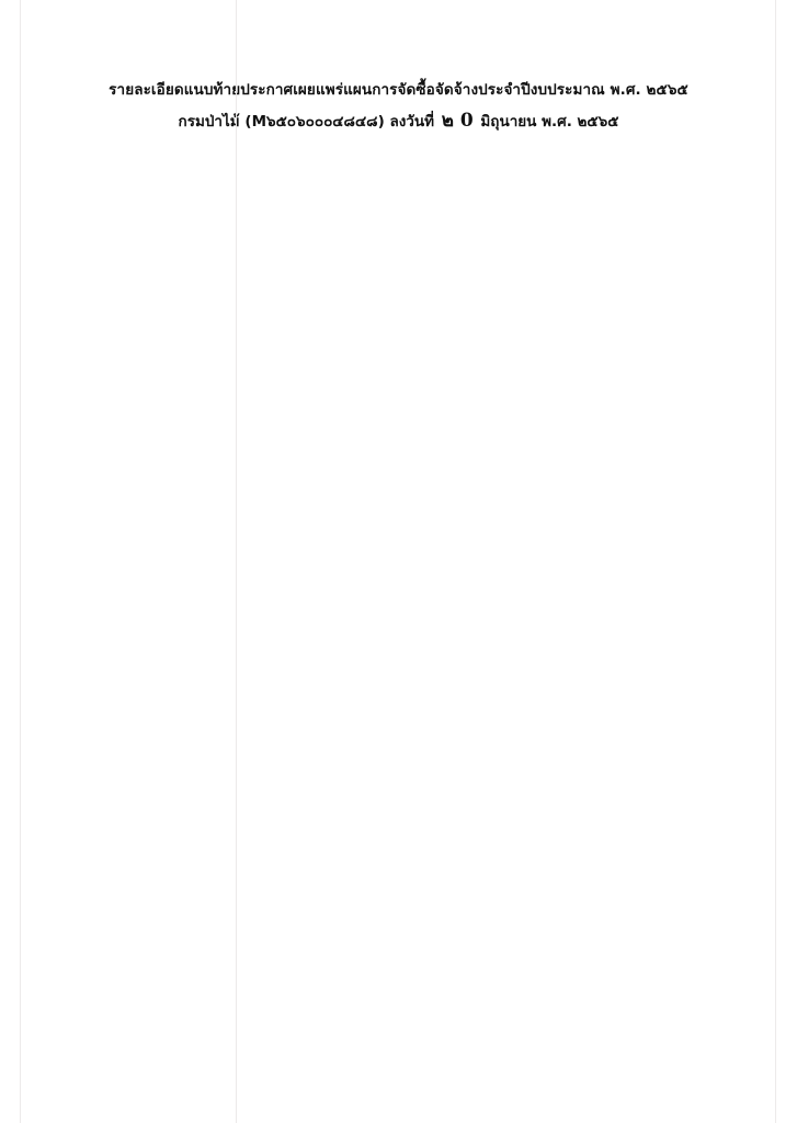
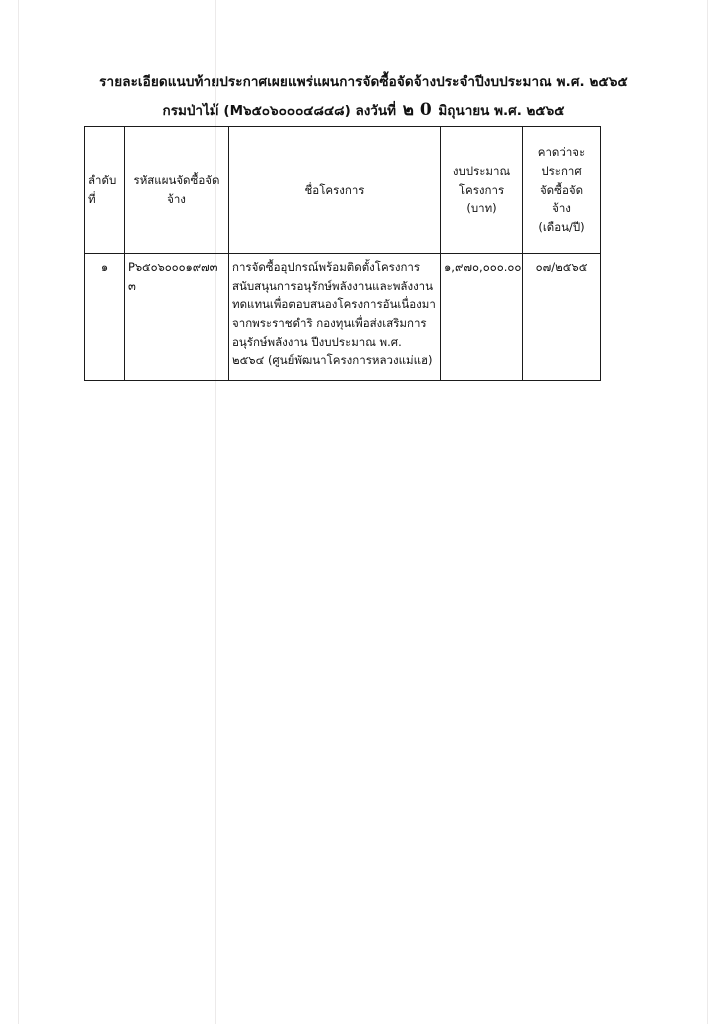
  รายละเอียดแนบท้าประกาศเผยแพร่แผนการจัดซื้อจัดจ้างประจำปีงบประมาณ พ.ศ. ๒๕๖๕
  กรมป่าไ (M๖๕๐๖๐๐๐๔๘๔๘) ลงวันที่ ๒ 0 มิถุนายน พ.ศ. ๒๕๖๕
+ ลำดับ ที่	รหัสแผนจัดซื้อจัด จ้าง	ชื่อโครงการ	งบประมาณ โครงการ (บาท)	คาดว่าจะ ประกาศ จัดซื้อจัด จ้าง (เดือน/ปี)
+ ๑	P๖๕๐๖๐๐๐๑๙๗๓๓	การจัดซื้ออุปกรณ์พร้อมติดตั้งโครงการสนับสนุนการอนุรักษ์พลังงานและพลังงานทดแทนเพื่อตอบสนองโครงการอันเนื่องมาจากพระราชดำริ กองทุนเพื่อส่งเสริมการอนุรักษ์พลังงาน ปีงบประมาณ พ.ศ. ๒๕๖๔ (ศูนย์พัฒนาโครงการหลวงแม่แฮ)	๑,๙๗๐,๐๐๐.๐๐	๐๗/๒๕๖๕
